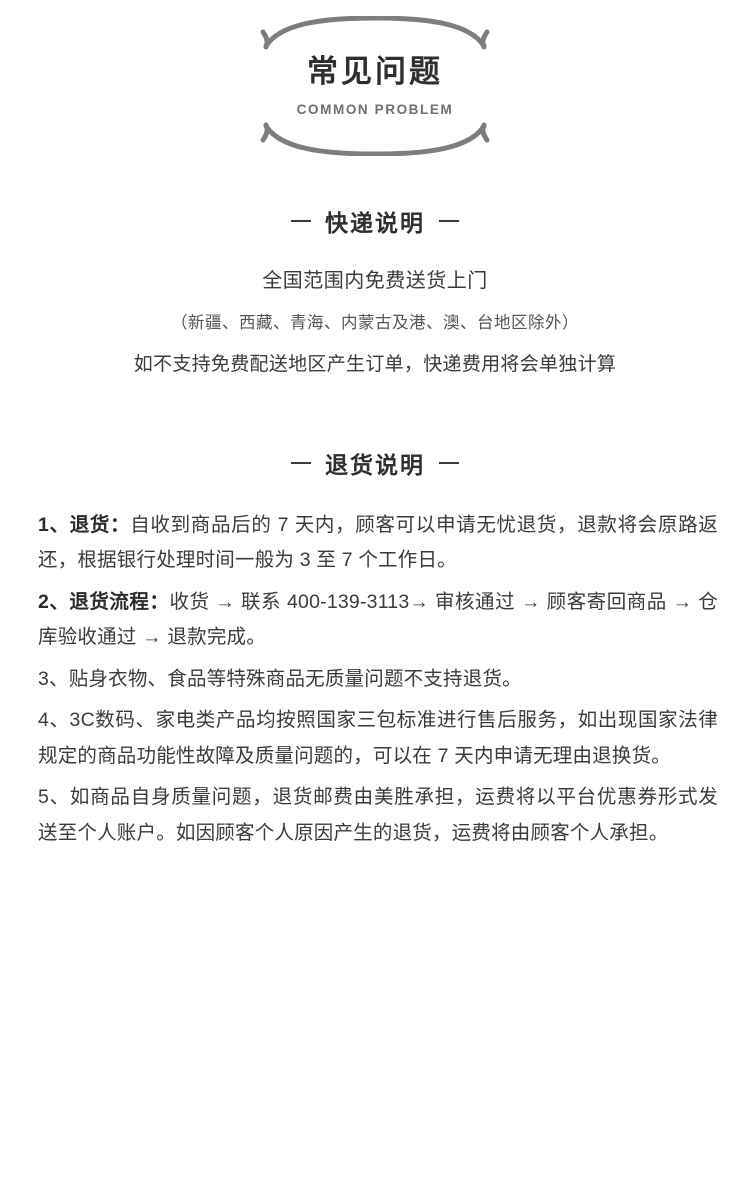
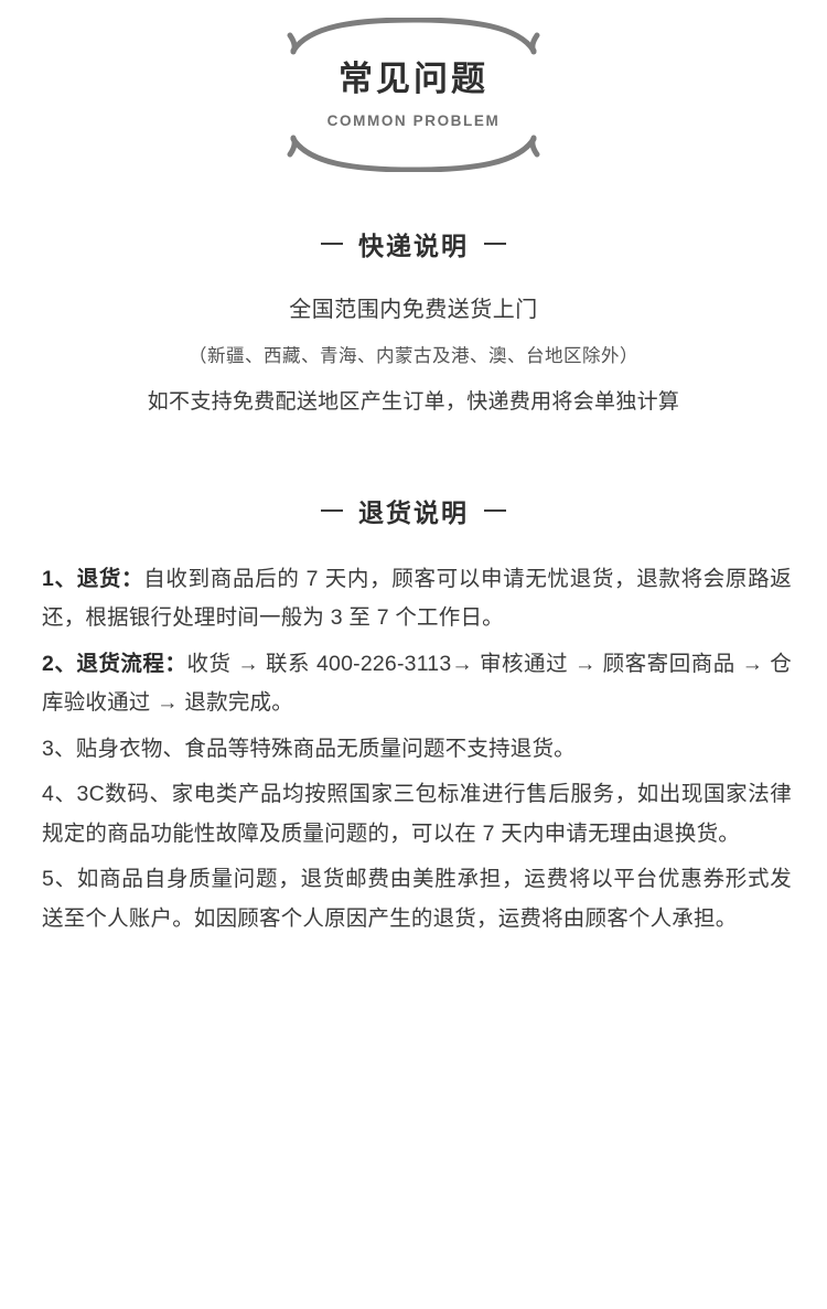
  常见问题
  COMMON PROBLEM
  快递说明
  全国范围内免费送货上门
  （新疆、西藏、青海、内蒙古及港、澳、台地区除外）
  如不支持免费配送地区产生订单，快递费用将会单独计算
  退货说明
  1、退货：自收到商品后的 7 天内，顾客可以申请无忧退货，退款将会原路返还，根据银行处理时间一般为 3 至 7 个工作日。
- 2、退货流程：收货 → 联系 400-139-3113→ 审核通过 → 顾客寄回商品 → 仓库验收通过 → 退款完成。
+ 2、退货流程：收货 → 联系 400-226-3113→ 审核通过 → 顾客寄回商品 → 仓库验收通过 → 退款完成。
  3、贴身衣物、食品等特殊商品无质量问题不支持退货。
  4、3C数码、家电类产品均按照国家三包标准进行售后服务，如出现国家法律规定的商品功能性故障及质量问题的，可以在 7 天内申请无理由退换货。
  5、如商品自身质量问题，退货邮费由美胜承担，运费将以平台优惠券形式发送至个人账户。如因顾客个人原因产生的退货，运费将由顾客个人承担。
